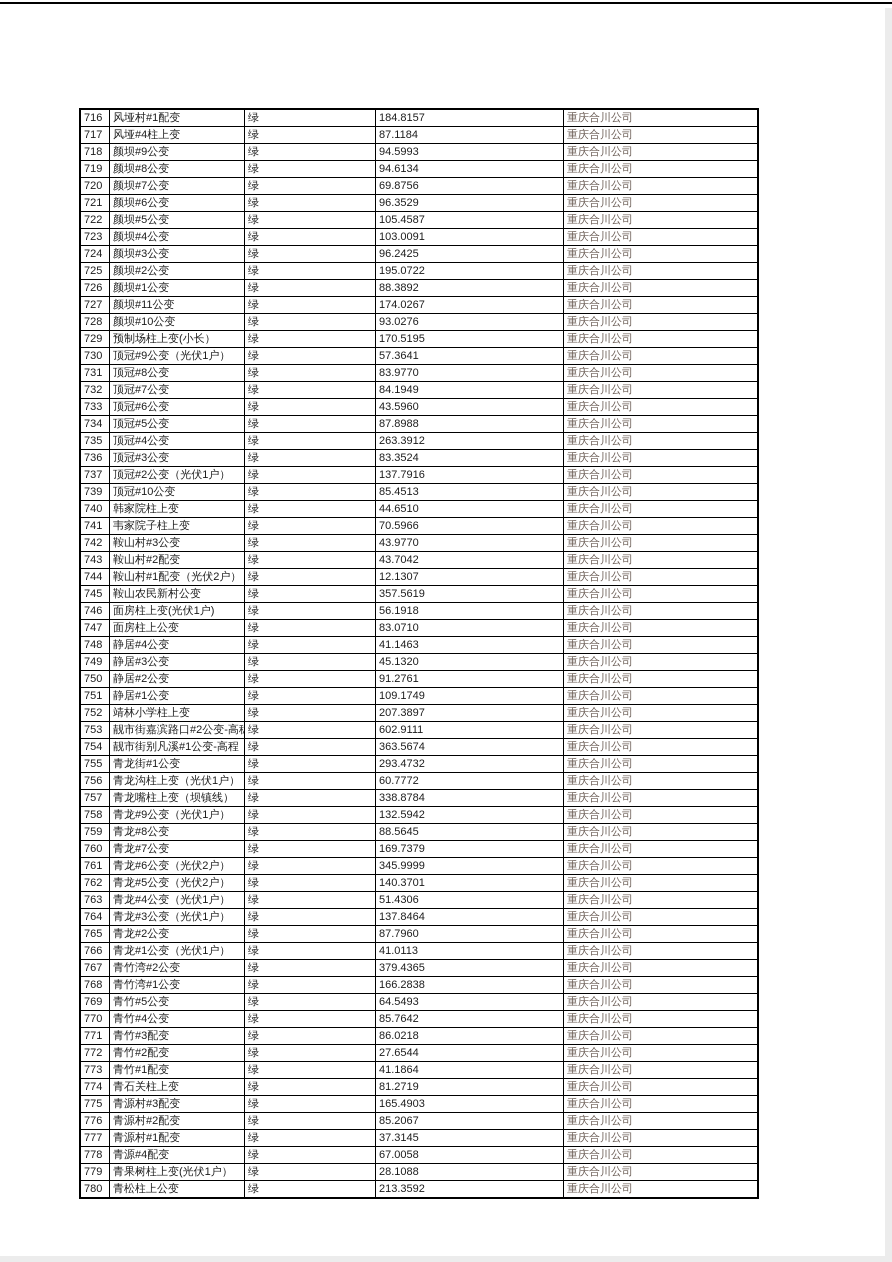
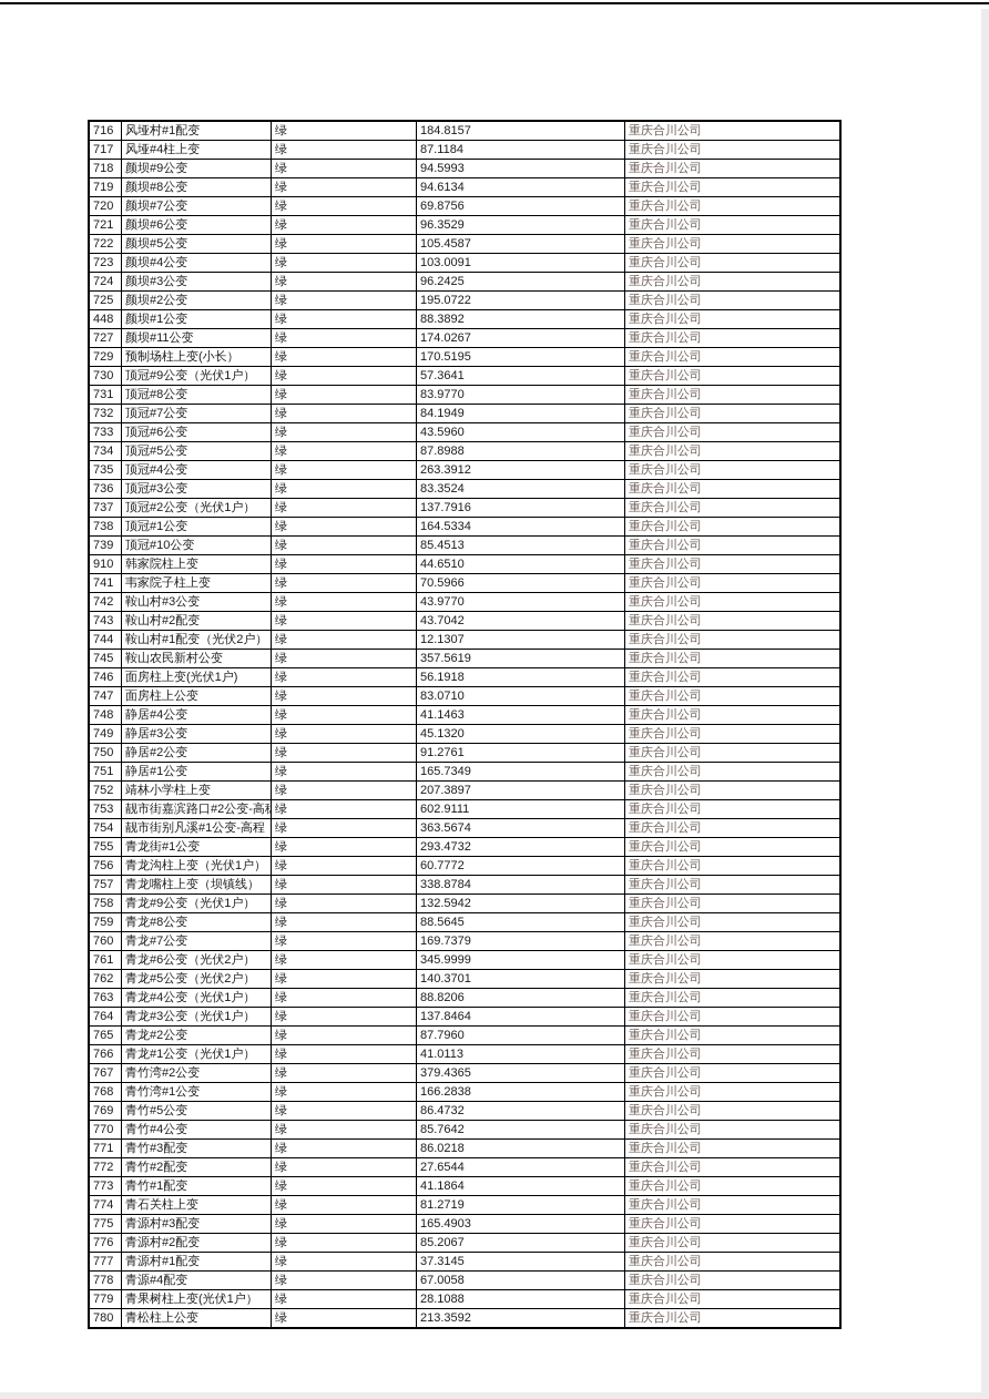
  716	风垭村#1配变	绿	184.8157	重庆合川公司
  717	风垭#4柱上变	绿	87.1184	重庆合川公司
  718	颜坝#9公变	绿	94.5993	重庆合川公司
  719	颜坝#8公变	绿	94.6134	重庆合川公司
  720	颜坝#7公变	绿	69.8756	重庆合川公司
  721	颜坝#6公变	绿	96.3529	重庆合川公司
  722	颜坝#5公变	绿	105.4587	重庆合川公司
  723	颜坝#4公变	绿	103.0091	重庆合川公司
  724	颜坝#3公变	绿	96.2425	重庆合川公司
  725	颜坝#2公变	绿	195.0722	重庆合川公司
- 726	颜坝#1公变	绿	88.3892	重庆合川公司
+ 448	颜坝#1公变	绿	88.3892	重庆合川公司
  727	颜坝#11公变	绿	174.0267	重庆合川公司
- 728	颜坝#10公变	绿	93.0276	重庆合川公司
  729	预制场柱上变(小长）	绿	170.5195	重庆合川公司
  730	顶冠#9公变（光伏1户）	绿	57.3641	重庆合川公司
  731	顶冠#8公变	绿	83.9770	重庆合川公司
  732	顶冠#7公变	绿	84.1949	重庆合川公司
  733	顶冠#6公变	绿	43.5960	重庆合川公司
  734	顶冠#5公变	绿	87.8988	重庆合川公司
  735	顶冠#4公变	绿	263.3912	重庆合川公司
  736	顶冠#3公变	绿	83.3524	重庆合川公司
  737	顶冠#2公变（光伏1户）	绿	137.7916	重庆合川公司
+ 738	顶冠#1公变	绿	164.5334	重庆合川公司
  739	顶冠#10公变	绿	85.4513	重庆合川公司
- 740	韩家院柱上变	绿	44.6510	重庆合川公司
+ 910	韩家院柱上变	绿	44.6510	重庆合川公司
  741	韦家院子柱上变	绿	70.5966	重庆合川公司
  742	鞍山村#3公变	绿	43.9770	重庆合川公司
  743	鞍山村#2配变	绿	43.7042	重庆合川公司
  744	鞍山村#1配变（光伏2户）	绿	12.1307	重庆合川公司
  745	鞍山农民新村公变	绿	357.5619	重庆合川公司
  746	面房柱上变(光伏1户)	绿	56.1918	重庆合川公司
  747	面房柱上公变	绿	83.0710	重庆合川公司
  748	静居#4公变	绿	41.1463	重庆合川公司
  749	静居#3公变	绿	45.1320	重庆合川公司
  750	静居#2公变	绿	91.2761	重庆合川公司
- 751	静居#1公变	绿	109.1749	重庆合川公司
+ 751	静居#1公变	绿	165.7349	重庆合川公司
  752	靖林小学柱上变	绿	207.3897	重庆合川公司
  753	靓市街嘉滨路口#2公变-高稳	绿	602.9111	重庆合川公司
  754	靓市街别凡溪#1公变-高程	绿	363.5674	重庆合川公司
  755	青龙街#1公变	绿	293.4732	重庆合川公司
  756	青龙沟柱上变（光伏1户）	绿	60.7772	重庆合川公司
  757	青龙嘴柱上变（坝镇线）	绿	338.8784	重庆合川公司
  758	青龙#9公变（光伏1户）	绿	132.5942	重庆合川公司
  759	青龙#8公变	绿	88.5645	重庆合川公司
  760	青龙#7公变	绿	169.7379	重庆合川公司
  761	青龙#6公变（光伏2户）	绿	345.9999	重庆合川公司
  762	青龙#5公变（光伏2户）	绿	140.3701	重庆合川公司
- 763	青龙#4公变（光伏1户）	绿	51.4306	重庆合川公司
+ 763	青龙#4公变（光伏1户）	绿	88.8206	重庆合川公司
  764	青龙#3公变（光伏1户）	绿	137.8464	重庆合川公司
  765	青龙#2公变	绿	87.7960	重庆合川公司
  766	青龙#1公变（光伏1户）	绿	41.0113	重庆合川公司
  767	青竹湾#2公变	绿	379.4365	重庆合川公司
  768	青竹湾#1公变	绿	166.2838	重庆合川公司
- 769	青竹#5公变	绿	64.5493	重庆合川公司
+ 769	青竹#5公变	绿	86.4732	重庆合川公司
  770	青竹#4公变	绿	85.7642	重庆合川公司
  771	青竹#3配变	绿	86.0218	重庆合川公司
  772	青竹#2配变	绿	27.6544	重庆合川公司
  773	青竹#1配变	绿	41.1864	重庆合川公司
  774	青石关柱上变	绿	81.2719	重庆合川公司
  775	青源村#3配变	绿	165.4903	重庆合川公司
  776	青源村#2配变	绿	85.2067	重庆合川公司
  777	青源村#1配变	绿	37.3145	重庆合川公司
  778	青源#4配变	绿	67.0058	重庆合川公司
  779	青果树柱上变(光伏1户）	绿	28.1088	重庆合川公司
  780	青松柱上公变	绿	213.3592	重庆合川公司
